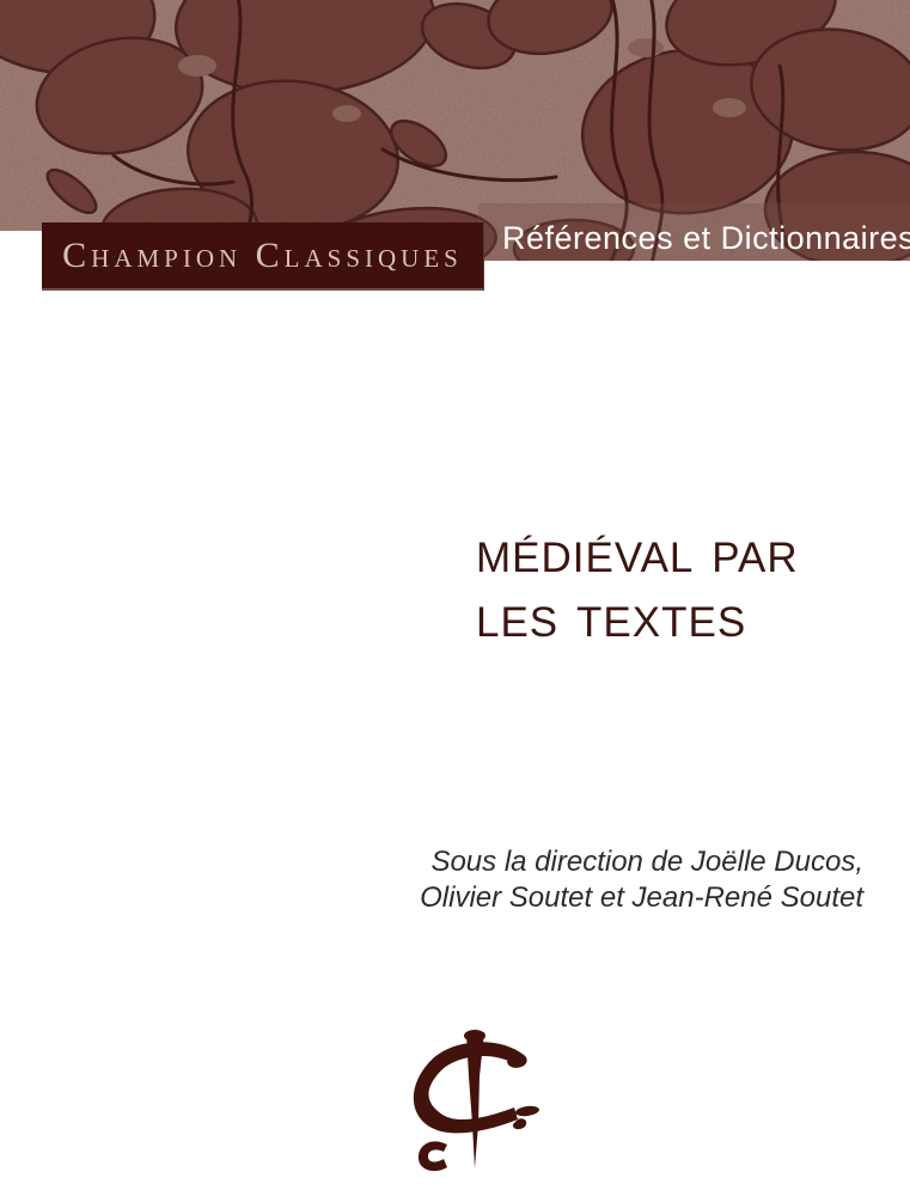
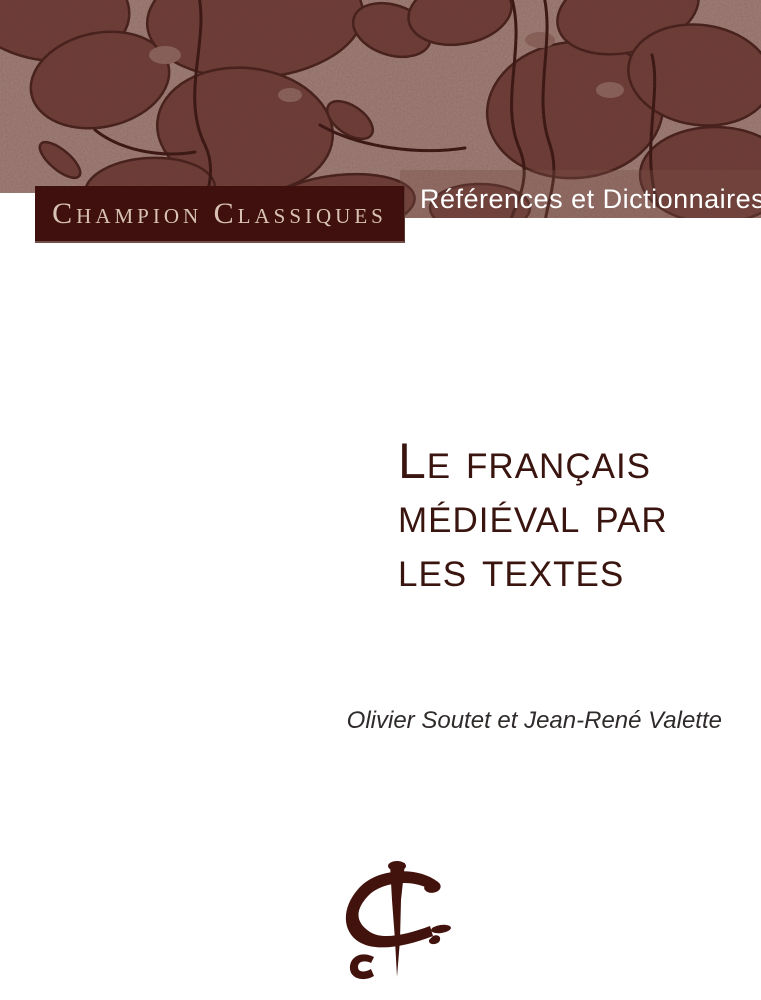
  Champion Classiques
  Références et Dictionnaires
+ Le français
  médiéval par
  les textes
- Sous la direction de Joëlle Ducos,
- Olivier Soutet et Jean-René Soutet
+ Olivier Soutet et Jean-René Valette
